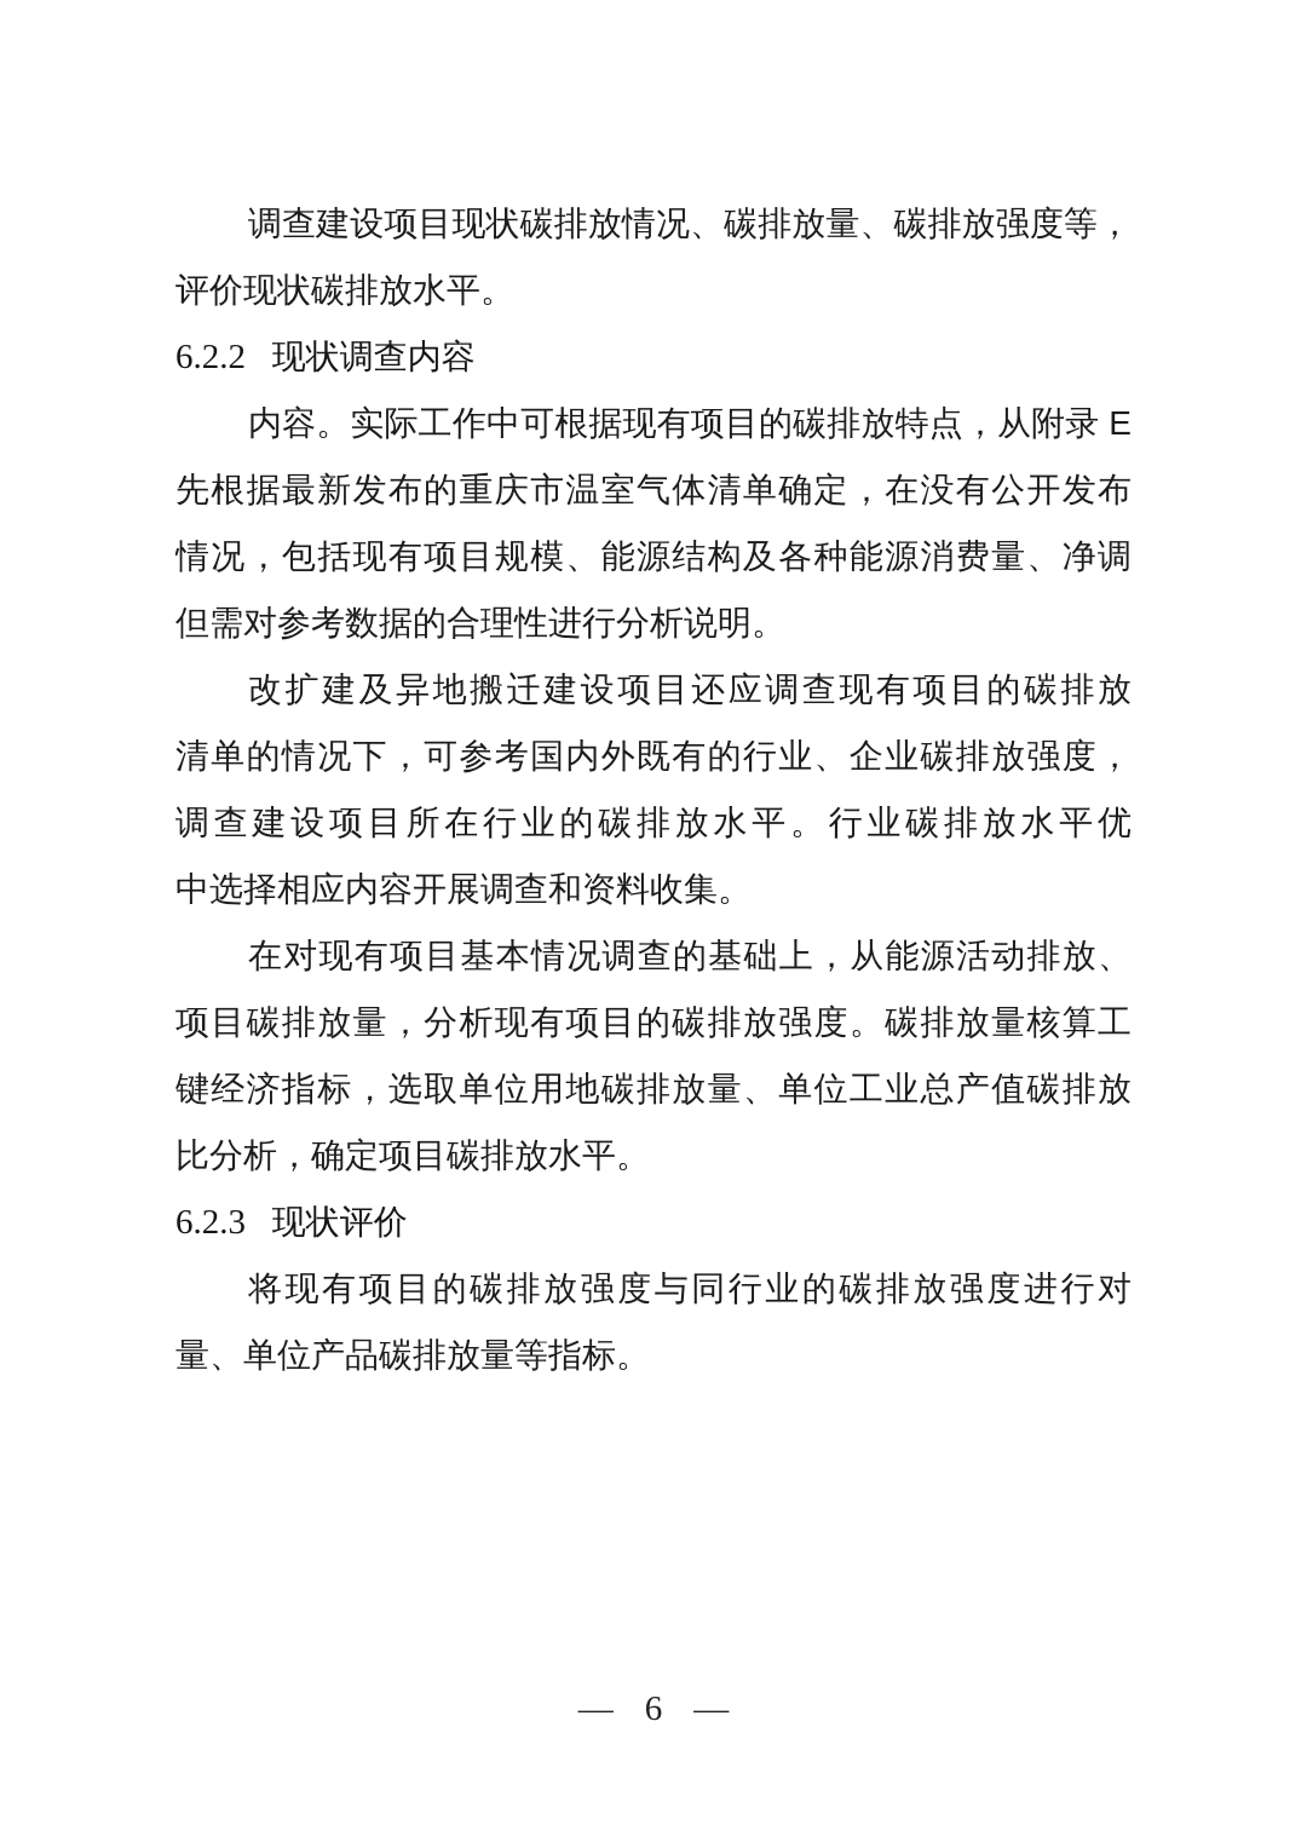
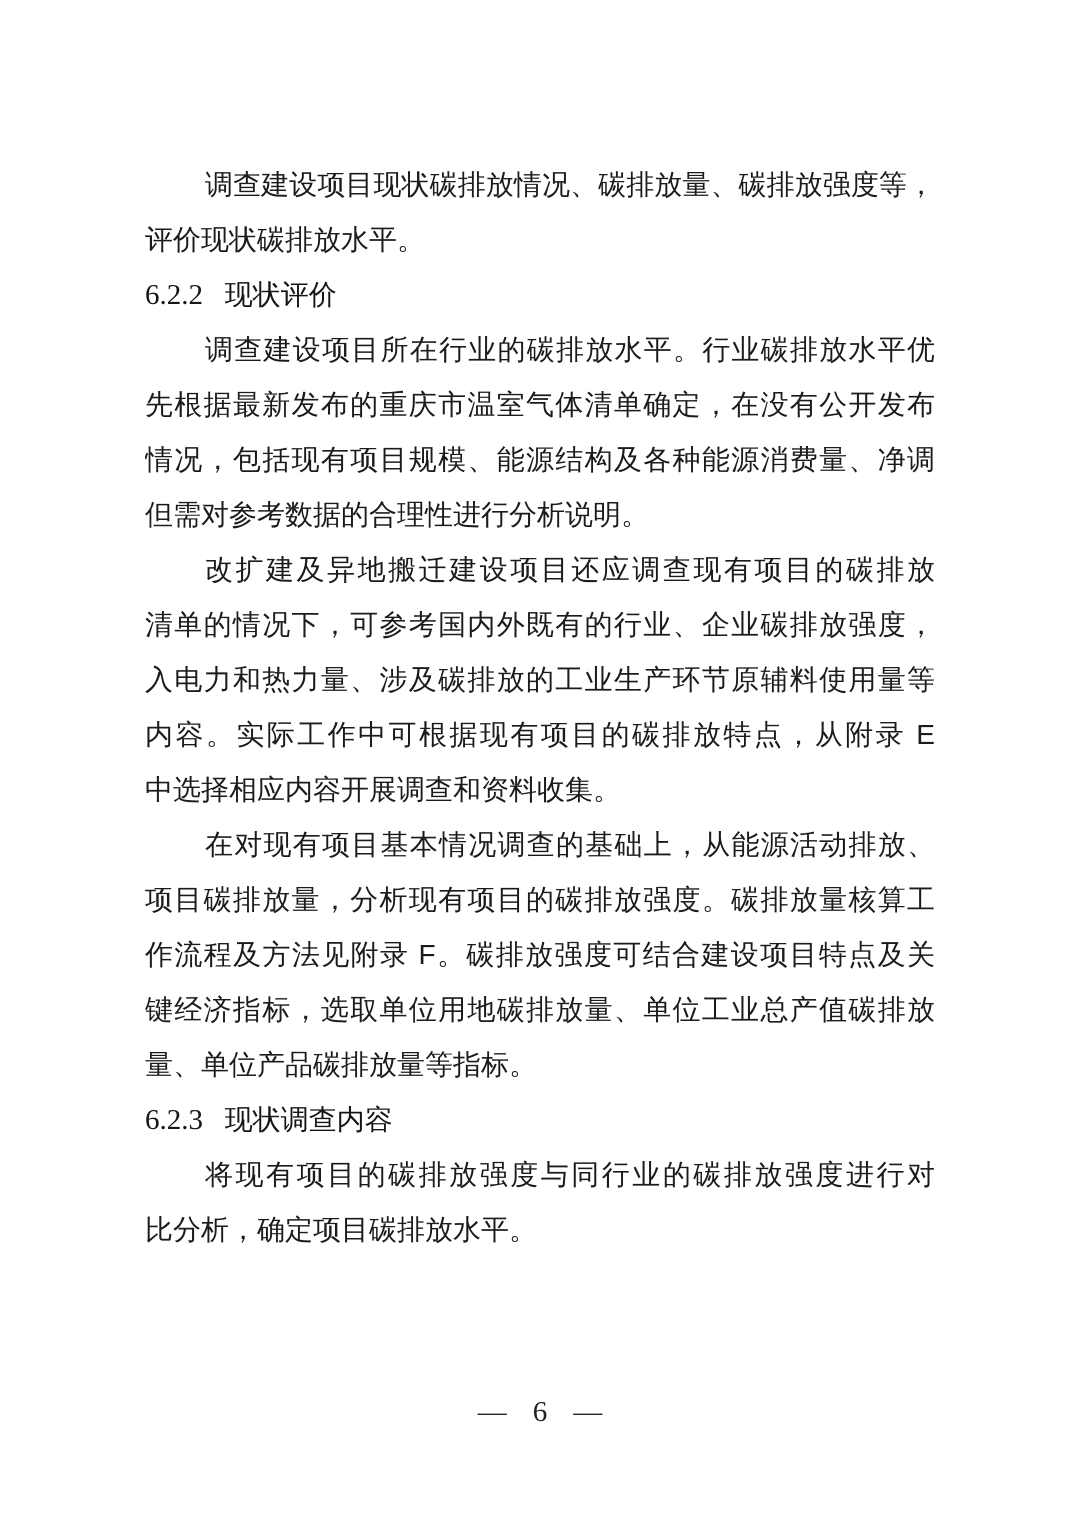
  调查建设项目现状碳排放情况、碳排放量、碳排放强度等，
  评价现状碳排放水平。
- 6.2.2 现状调查内容
+ 6.2.2 现状评价
- 内容。实际工作中可根据现有项目的碳排放特点，从附录 E
+ 调查建设项目所在行业的碳排放水平。行业碳排放水平优
  先根据最新发布的重庆市温室气体清单确定，在没有公开发布
  情况，包括现有项目规模、能源结构及各种能源消费量、净调
  但需对参考数据的合理性进行分析说明。
  改扩建及异地搬迁建设项目还应调查现有项目的碳排放
  清单的情况下，可参考国内外既有的行业、企业碳排放强度，
+ 入电力和热力量、涉及碳排放的工业生产环节原辅料使用量等
- 调查建设项目所在行业的碳排放水平。行业碳排放水平优
+ 内容。实际工作中可根据现有项目的碳排放特点，从附录 E
  中选择相应内容开展调查和资料收集。
  在对现有项目基本情况调查的基础上，从能源活动排放、
  项目碳排放量，分析现有项目的碳排放强度。碳排放量核算工
+ 作流程及方法见附录 F。碳排放强度可结合建设项目特点及关
  键经济指标，选取单位用地碳排放量、单位工业总产值碳排放
- 比分析，确定项目碳排放水平。
+ 量、单位产品碳排放量等指标。
- 6.2.3 现状评价
+ 6.2.3 现状调查内容
  将现有项目的碳排放强度与同行业的碳排放强度进行对
- 量、单位产品碳排放量等指标。
+ 比分析，确定项目碳排放水平。
  — 6 —
